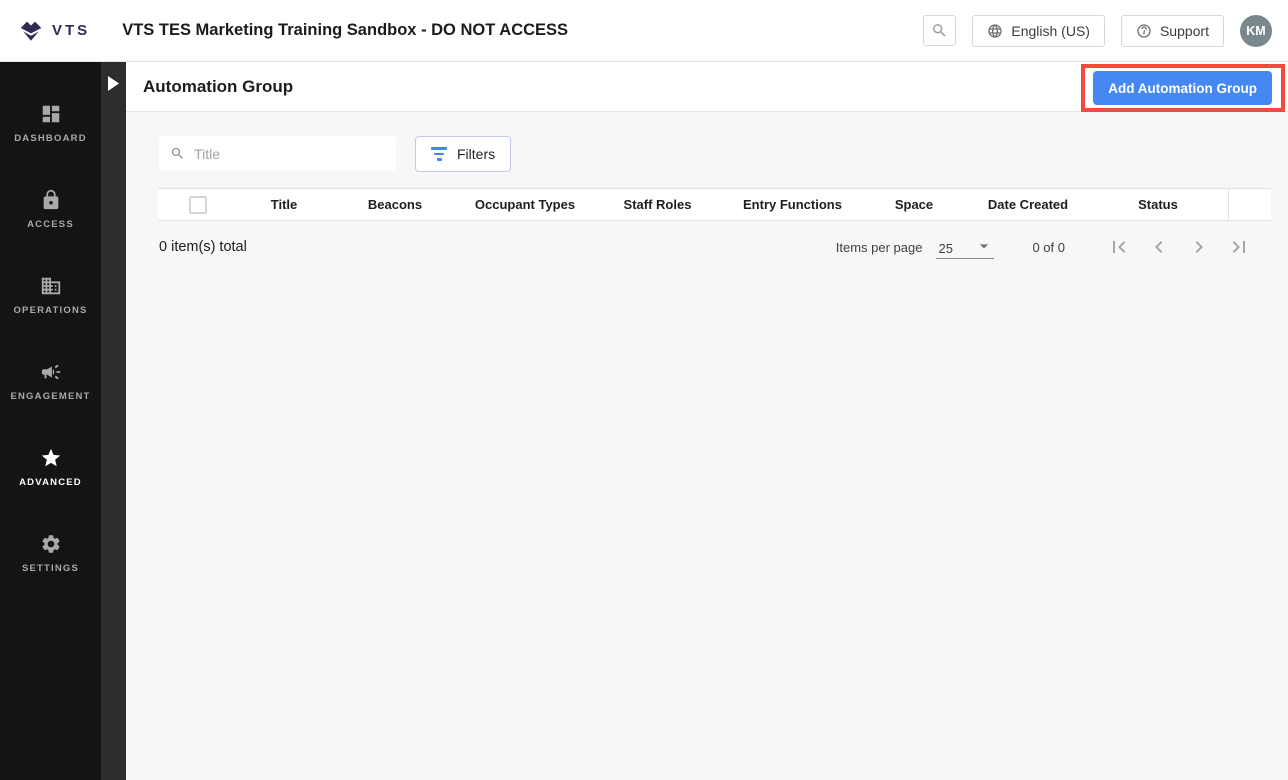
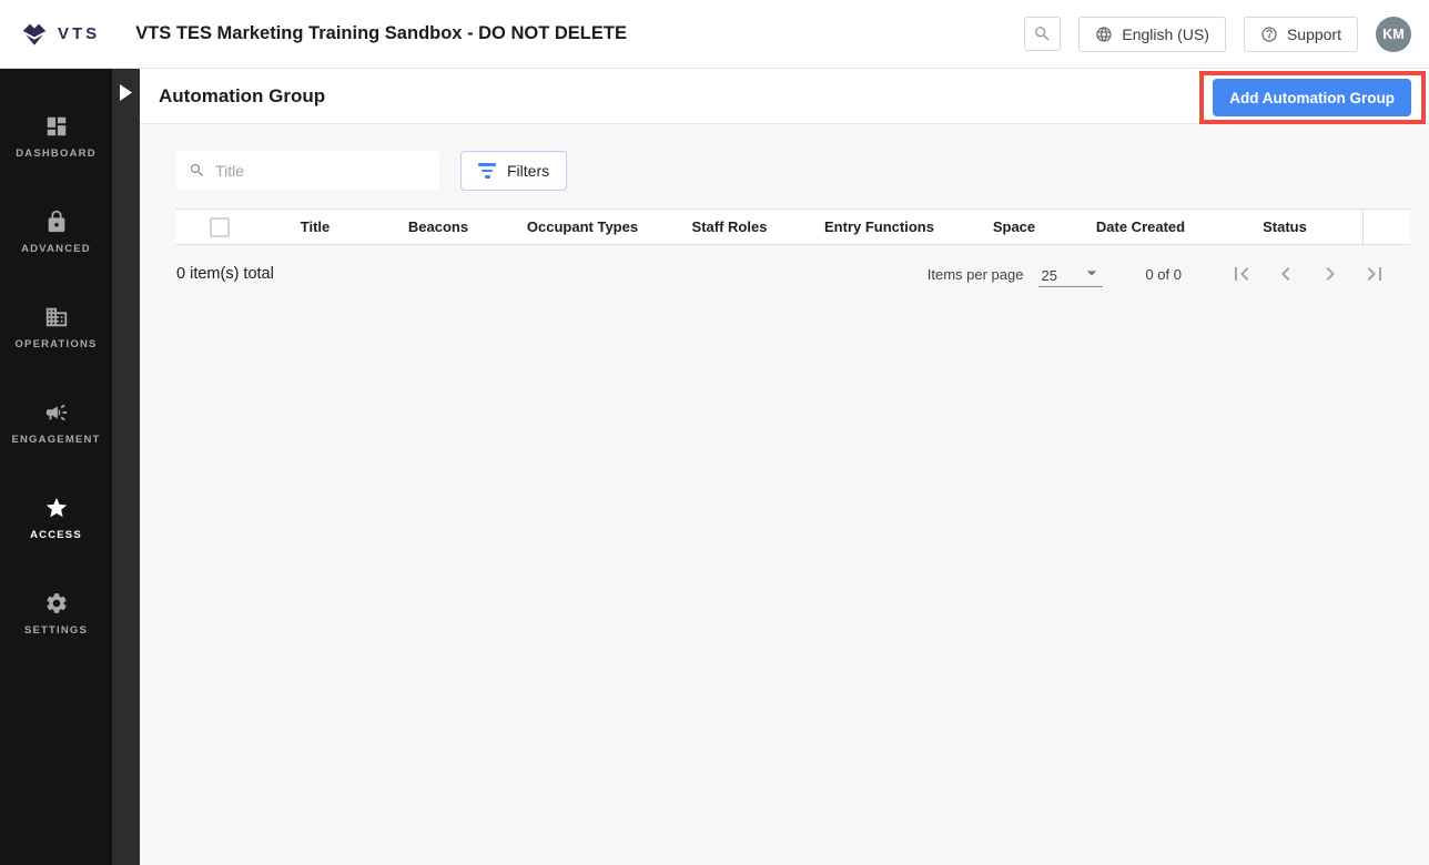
  VTS
- VTS TES Marketing Training Sandbox - DO NOT ACCESS
+ VTS TES Marketing Training Sandbox - DO NOT DELETE
  English (US)
  Support
  KM
  DASHBOARD
- ACCESS
+ ADVANCED
  OPERATIONS
  ENGAGEMENT
- ADVANCED
+ ACCESS
  SETTINGS
  Automation Group
  Add Automation Group
  Title
  Filters
  Title
  Beacons
  Occupant Types
  Staff Roles
  Entry Functions
  Space
  Date Created
  Status
  0 item(s) total
  Items per page
  25
  0 of 0
